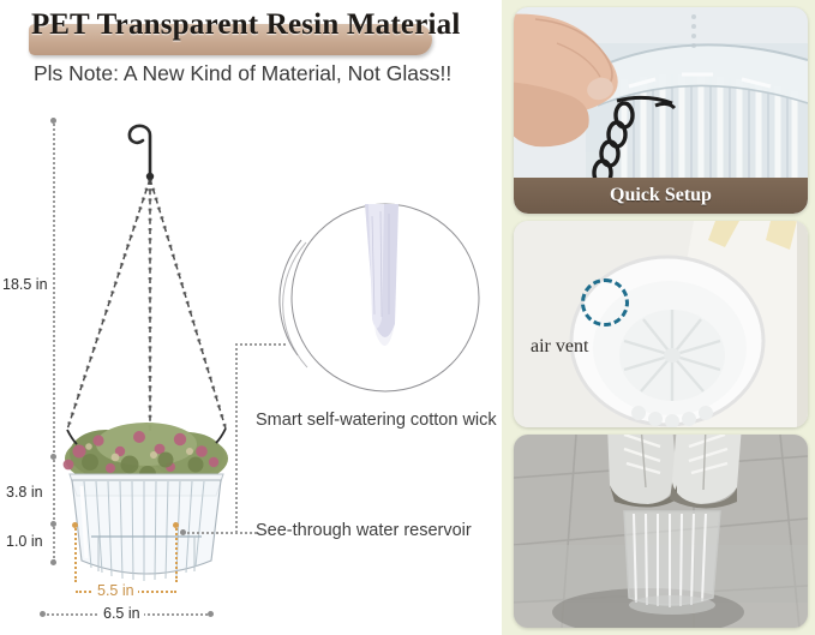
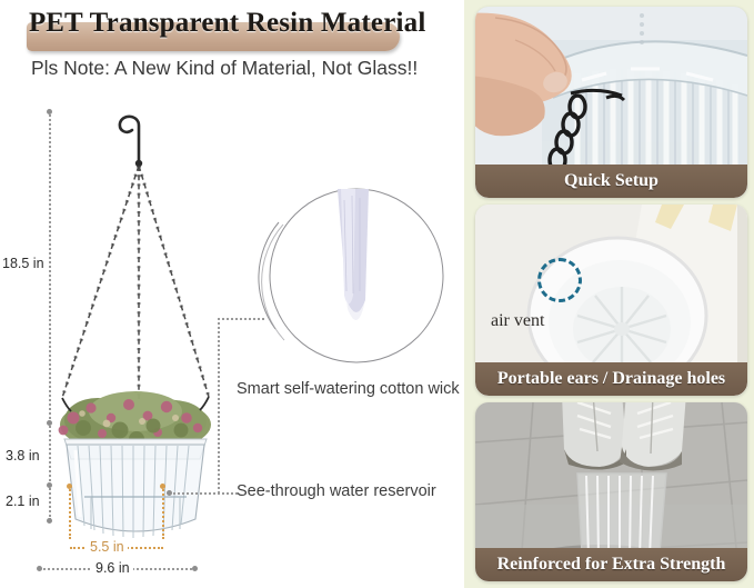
  PET Transparent Resin Material
  Pls Note: A New Kind of Material, Not Glass!!
  18.5 in
  3.8 in
- 1.0 in
+ 2.1 in
  5.5 in
- 6.5 in
+ 9.6 in
  Smart self-watering cotton wick
  See-through water reservoir
  Quick Setup
  air vent
+ Portable ears / Drainage holes
+ Reinforced for Extra Strength
